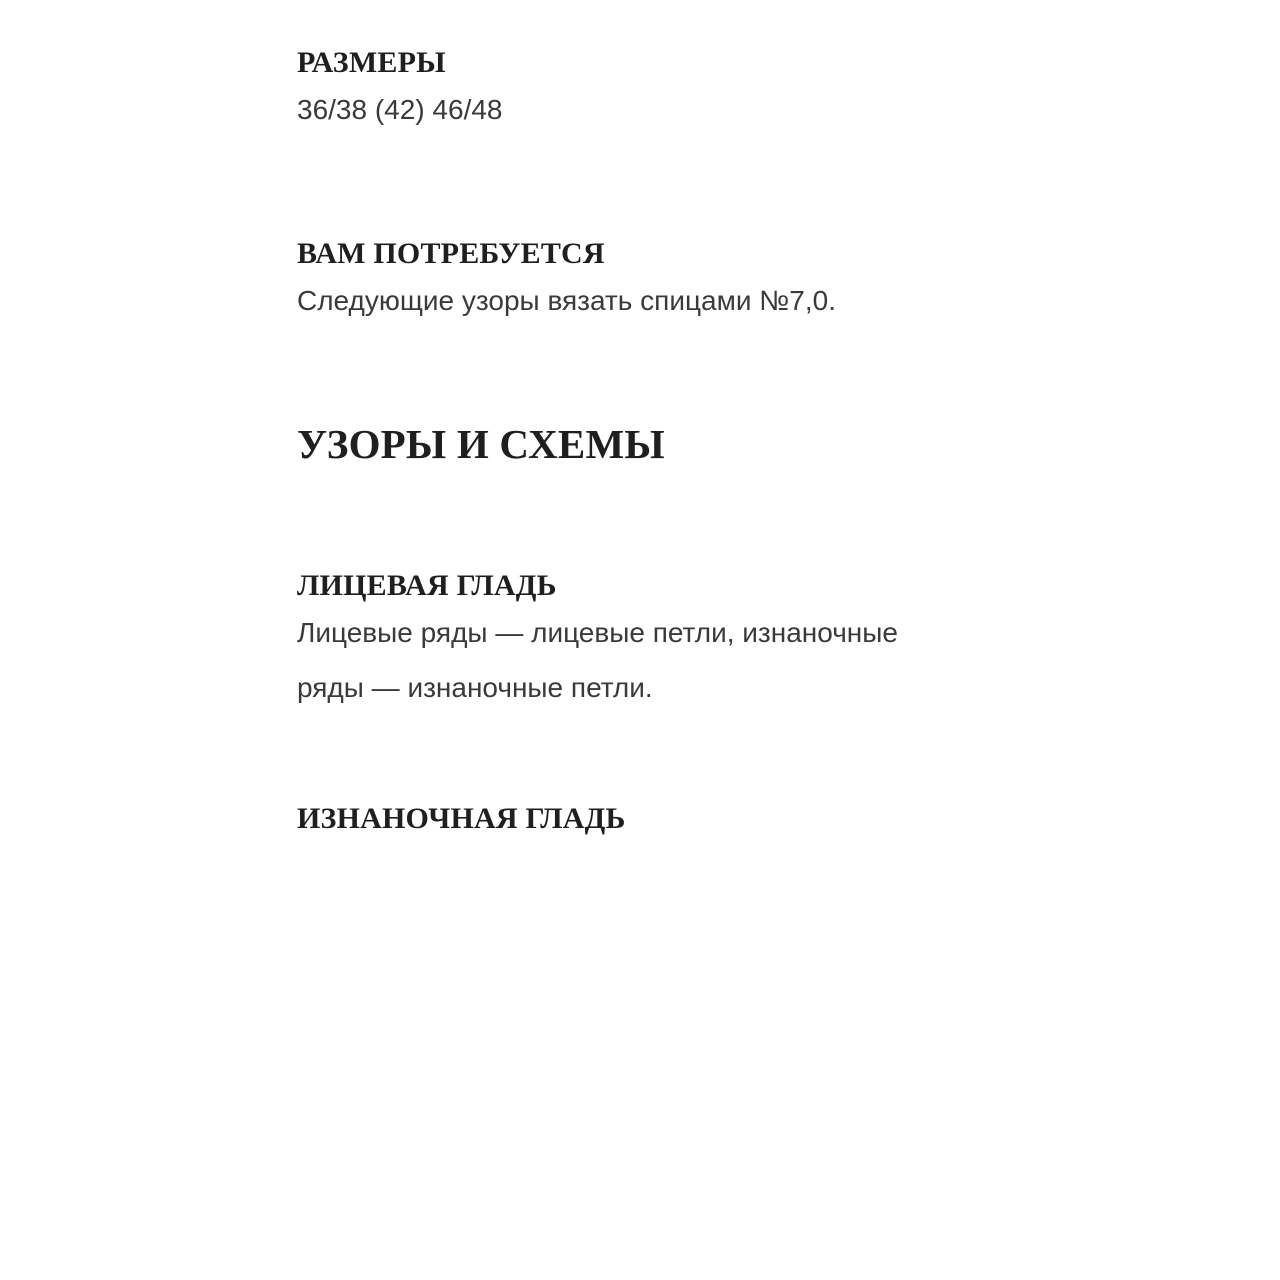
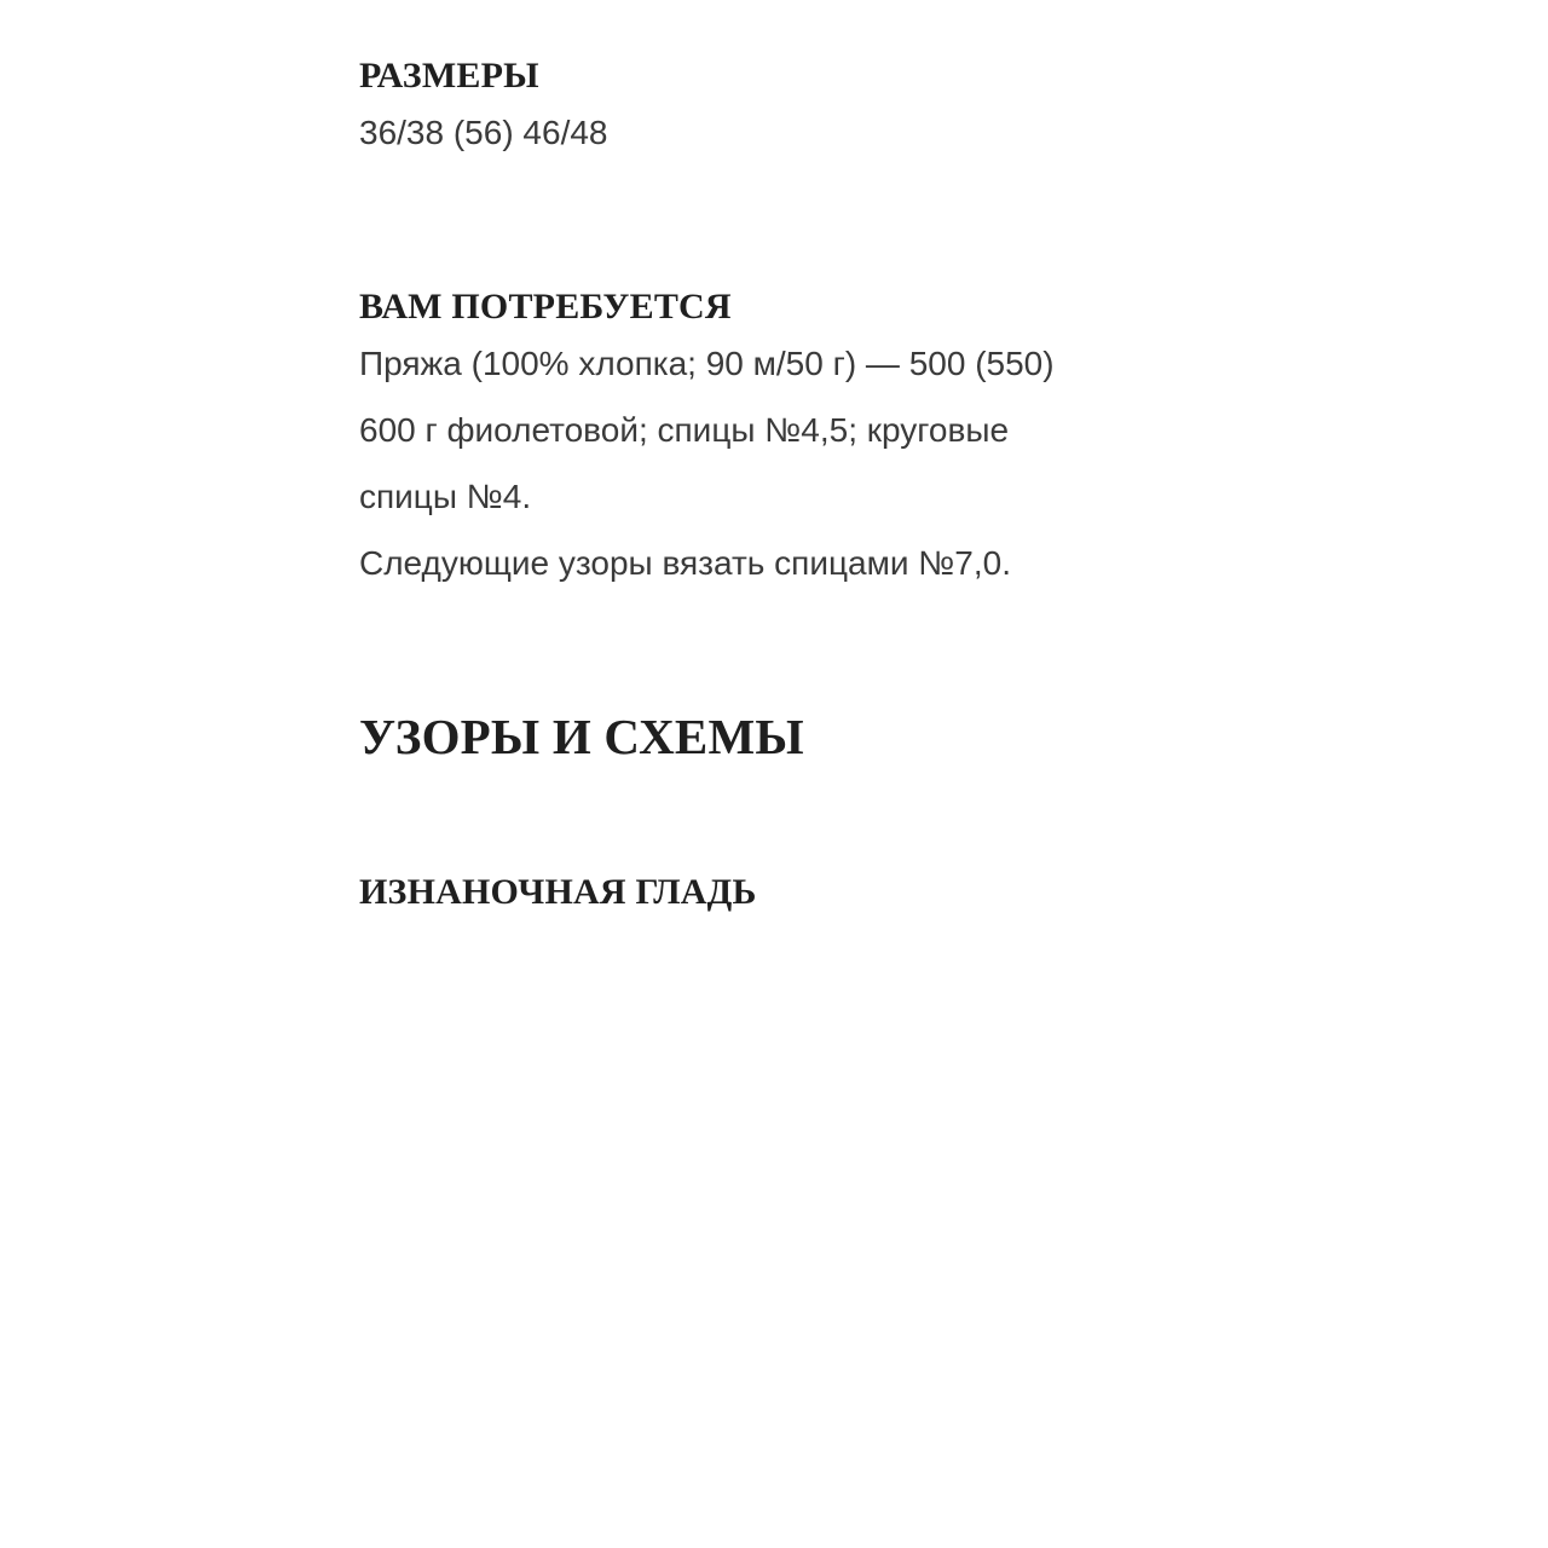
  РАЗМЕРЫ
- 36/38 (42) 46/48
+ 36/38 (56) 46/48
  ВАМ ПОТРЕБУЕТСЯ
+ Пряжа (100% хлопка; 90 м/50 г) — 500 (550)
+ 600 г фиолетовой; спицы №4,5; круговые
+ спицы №4.
  Следующие узоры вязать спицами №7,0.
  УЗОРЫ И СХЕМЫ
- ЛИЦЕВАЯ ГЛАДЬ
- Лицевые ряды — лицевые петли, изнаночные
- ряды — изнаночные петли.
  ИЗНАНОЧНАЯ ГЛАДЬ
